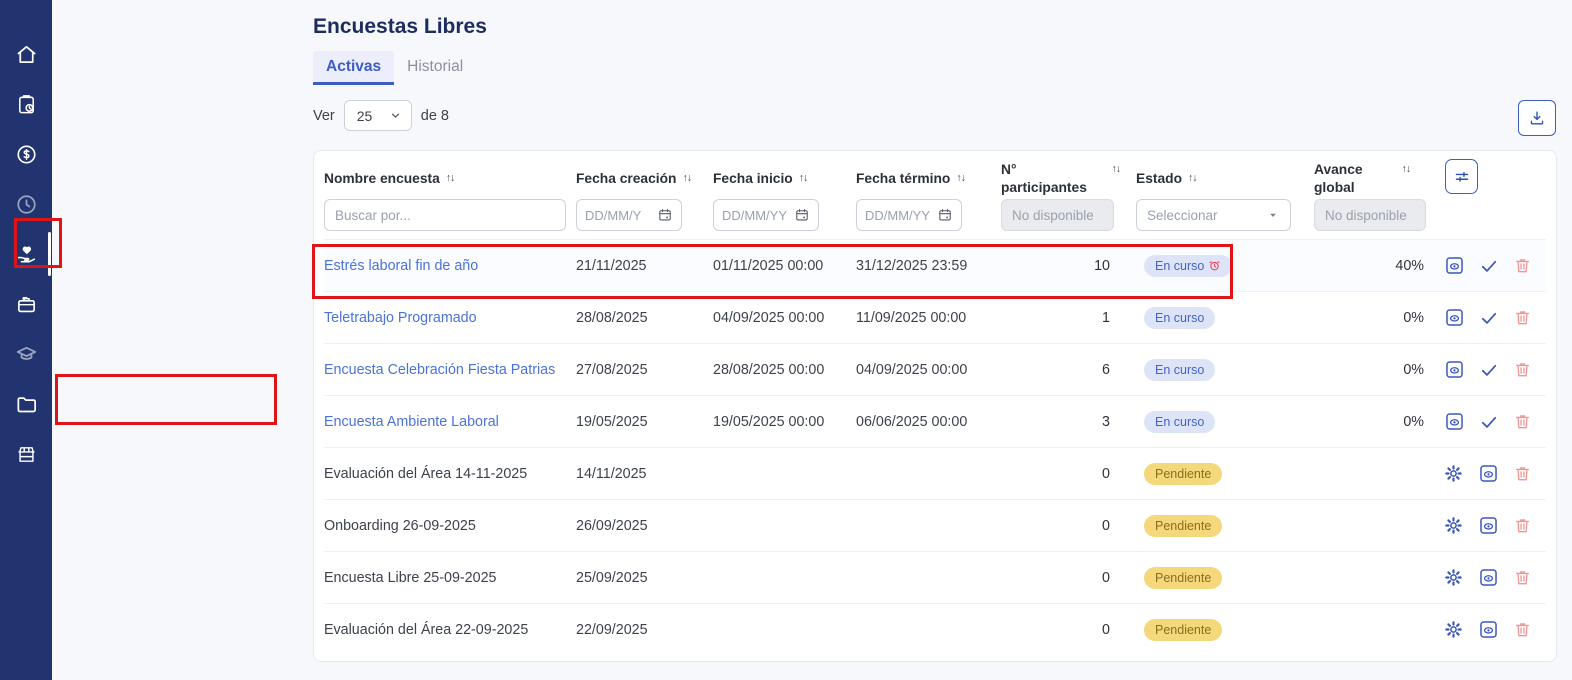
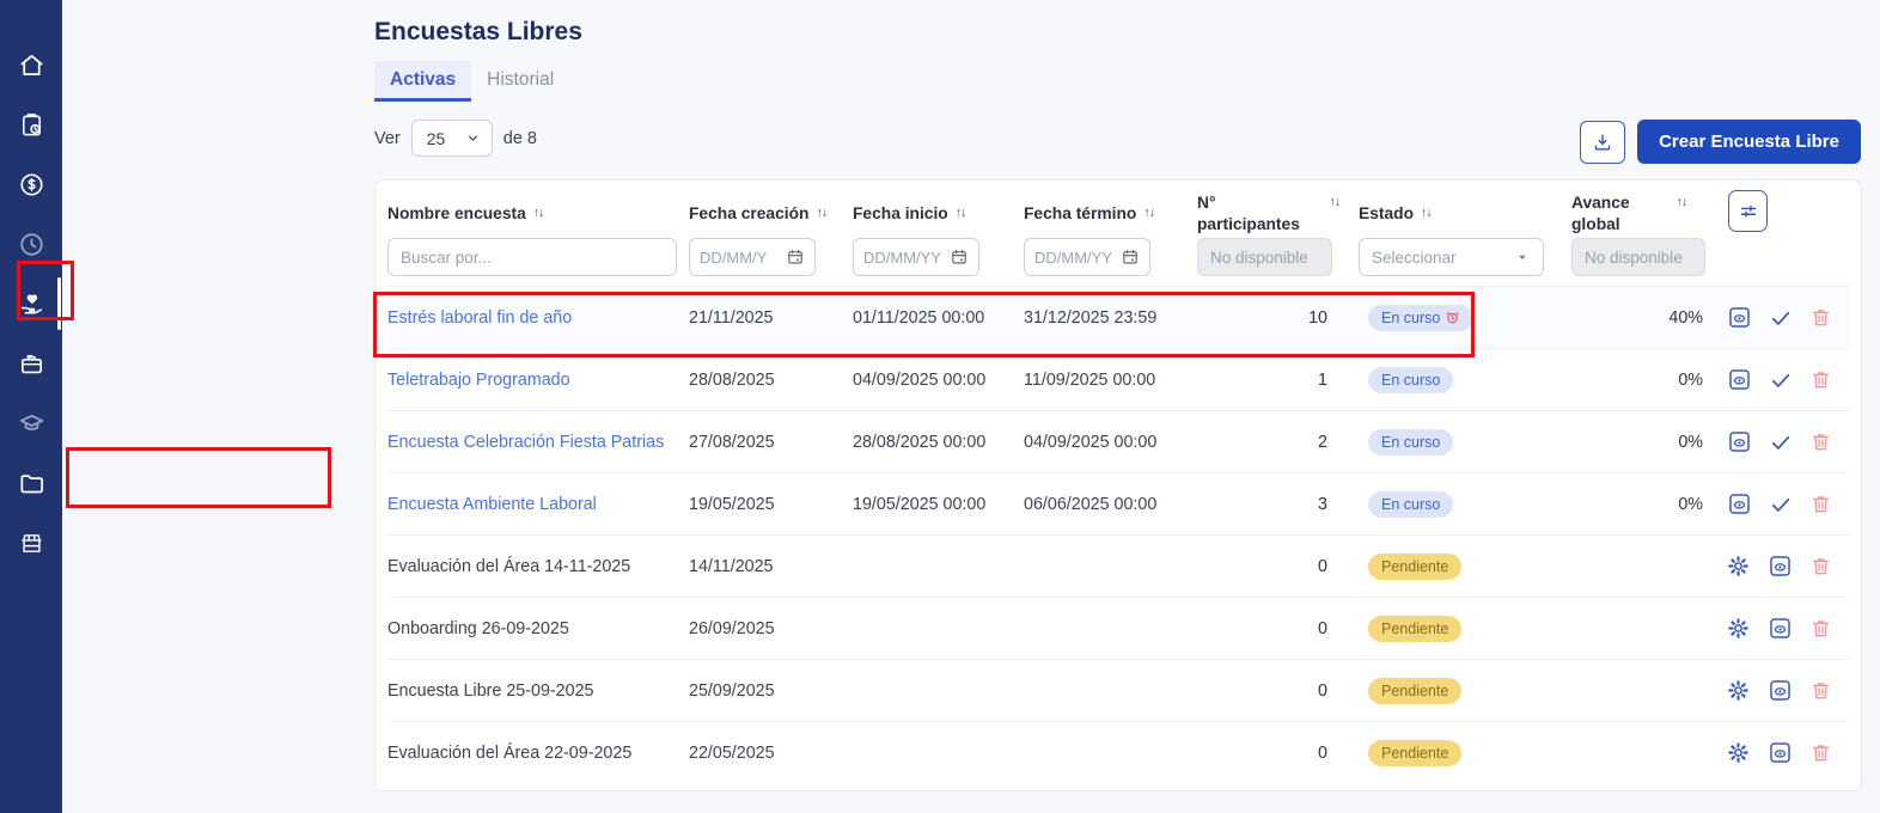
  Encuestas Libres
  Activas
  Historial
  Ver
  25
  de 8
+ Crear Encuesta Libre
  Nombre encuesta
  ↑↓
  Fecha creación
  ↑↓
  Fecha inicio
  ↑↓
  Fecha término
  ↑↓
  N° participantes
  ↑↓
  Estado
  ↑↓
  Avance global
  ↑↓
  Buscar por...
  DD/MM/Y
  DD/MM/YY
  DD/MM/YY
  No disponible
  Seleccionar
  No disponible
  Estrés laboral fin de año
  21/11/2025
  01/11/2025 00:00
  31/12/2025 23:59
  10
  En curso
  40%
  Teletrabajo Programado
  28/08/2025
  04/09/2025 00:00
  11/09/2025 00:00
  1
  En curso
  0%
  Encuesta Celebración Fiesta Patrias
  27/08/2025
  28/08/2025 00:00
  04/09/2025 00:00
- 6
+ 2
  En curso
  0%
  Encuesta Ambiente Laboral
  19/05/2025
  19/05/2025 00:00
  06/06/2025 00:00
  3
  En curso
  0%
  Evaluación del Área 14-11-2025
  14/11/2025
  0
  Pendiente
  Onboarding 26-09-2025
  26/09/2025
  0
  Pendiente
  Encuesta Libre 25-09-2025
  25/09/2025
  0
  Pendiente
  Evaluación del Área 22-09-2025
- 22/09/2025
+ 22/05/2025
  0
  Pendiente
